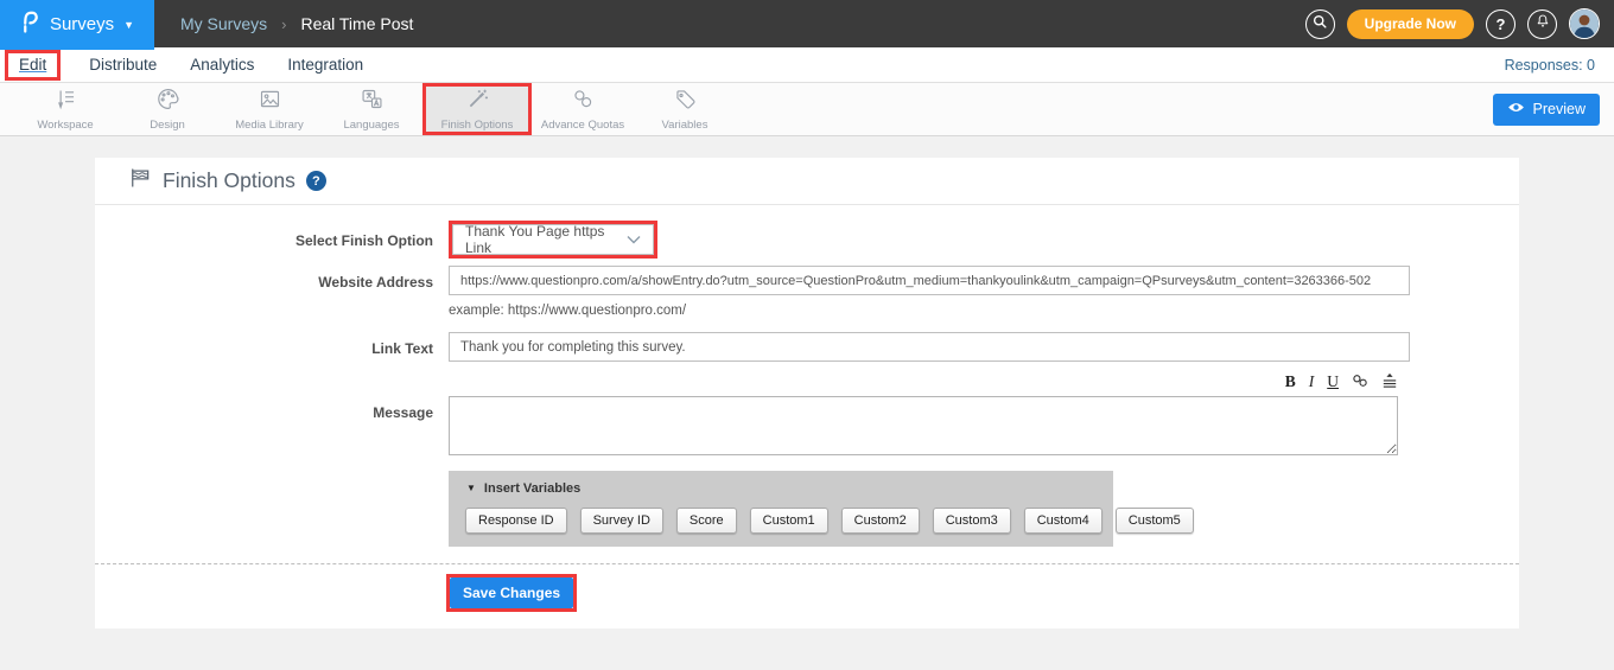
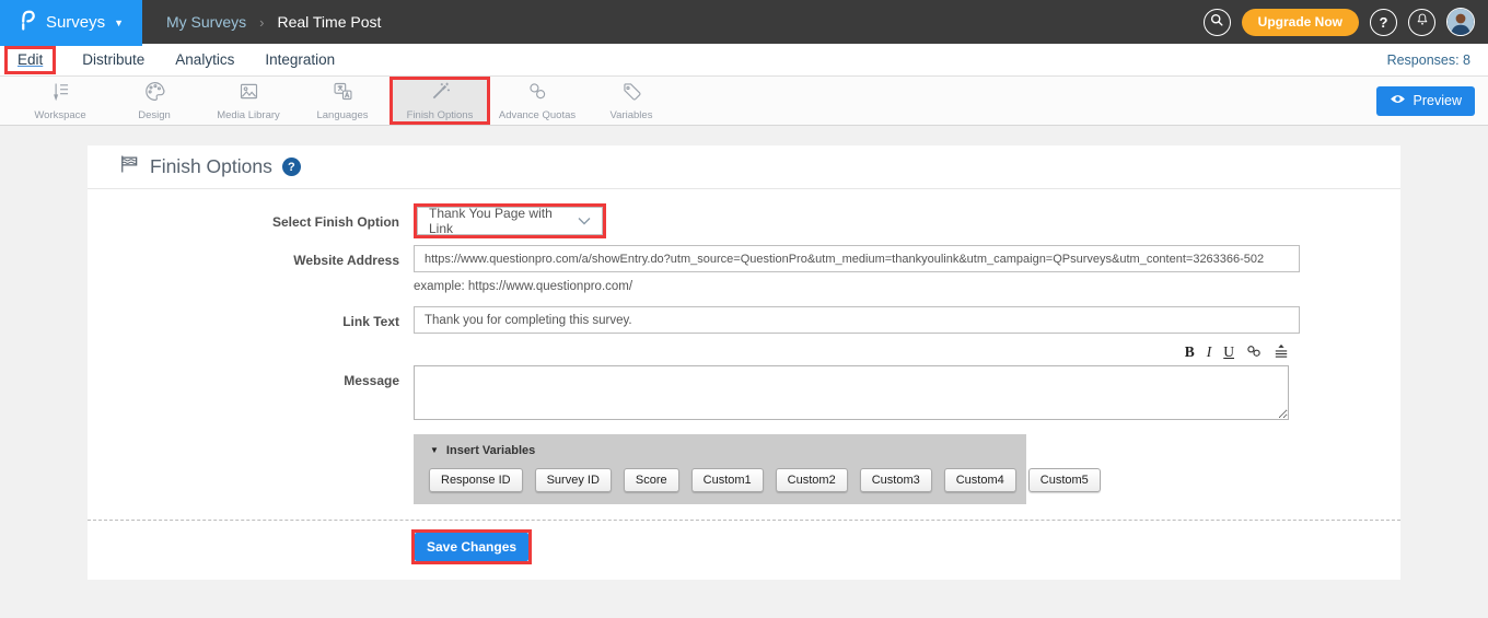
  Surveys
  ▼
  My Surveys
  ›
  Real Time Post
  Upgrade Now
  ?
  Edit
  Distribute
  Analytics
  Integration
- Responses: 0
+ Responses: 8
  Workspace
  Design
  Media Library
  Languages
  Finish Options
  Advance Quotas
  Variables
  Preview
  Finish Options
  ?
  Select Finish Option
- Thank You Page https Link
+ Thank You Page with Link
  Website Address
  https://www.questionpro.com/a/showEntry.do?utm_source=QuestionPro&utm_medium=thankyoulink&utm_campaign=QPsurveys&utm_content=3263366-502
  example: https://www.questionpro.com/
  Link Text
  Thank you for completing this survey.
  B
  I
  U
  Message
  ▼
  Insert Variables
  Response ID
  Survey ID
  Score
  Custom1
  Custom2
  Custom3
  Custom4
  Custom5
  Save Changes
